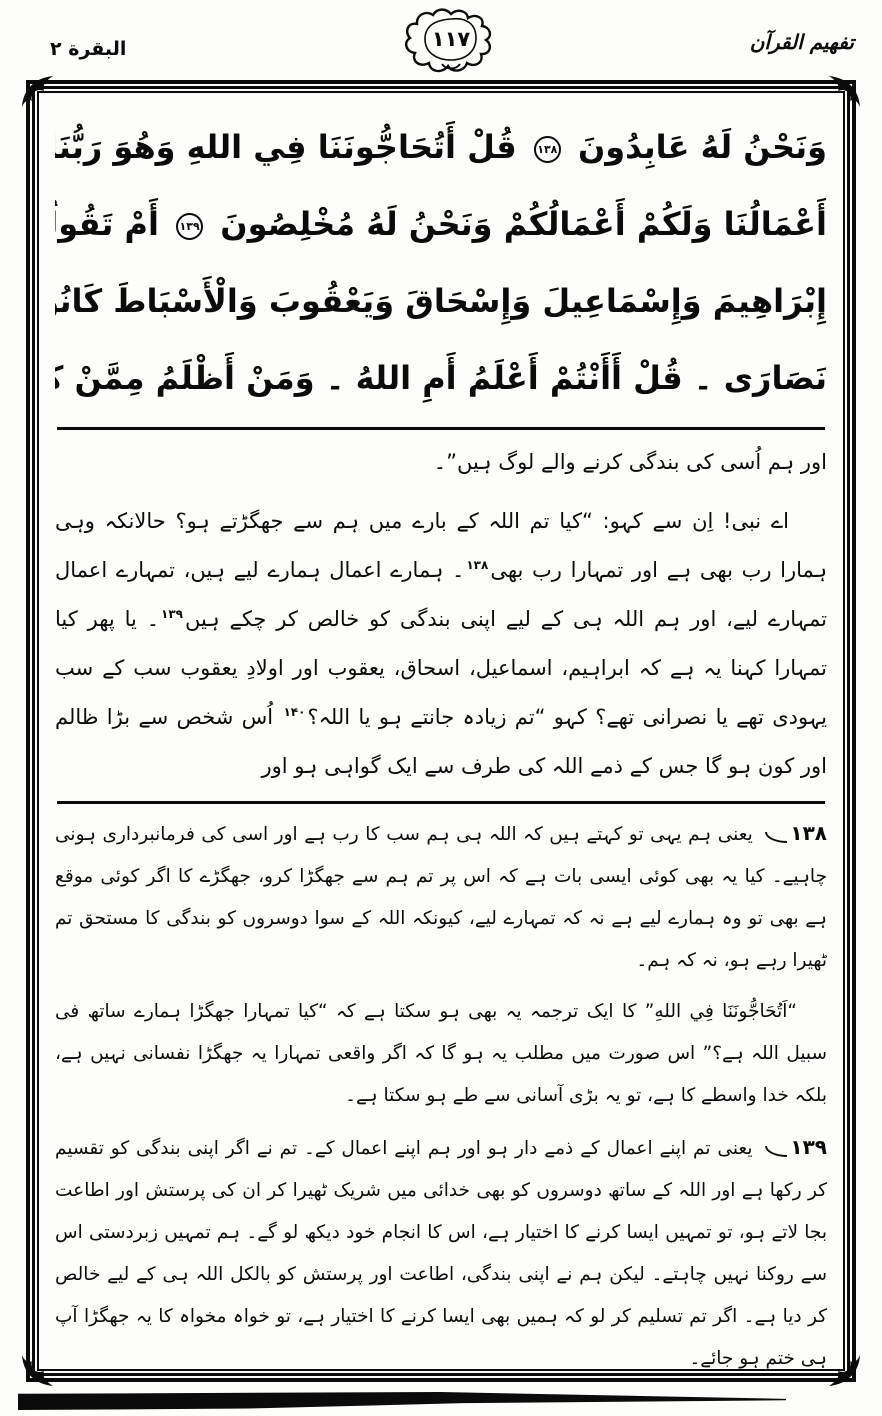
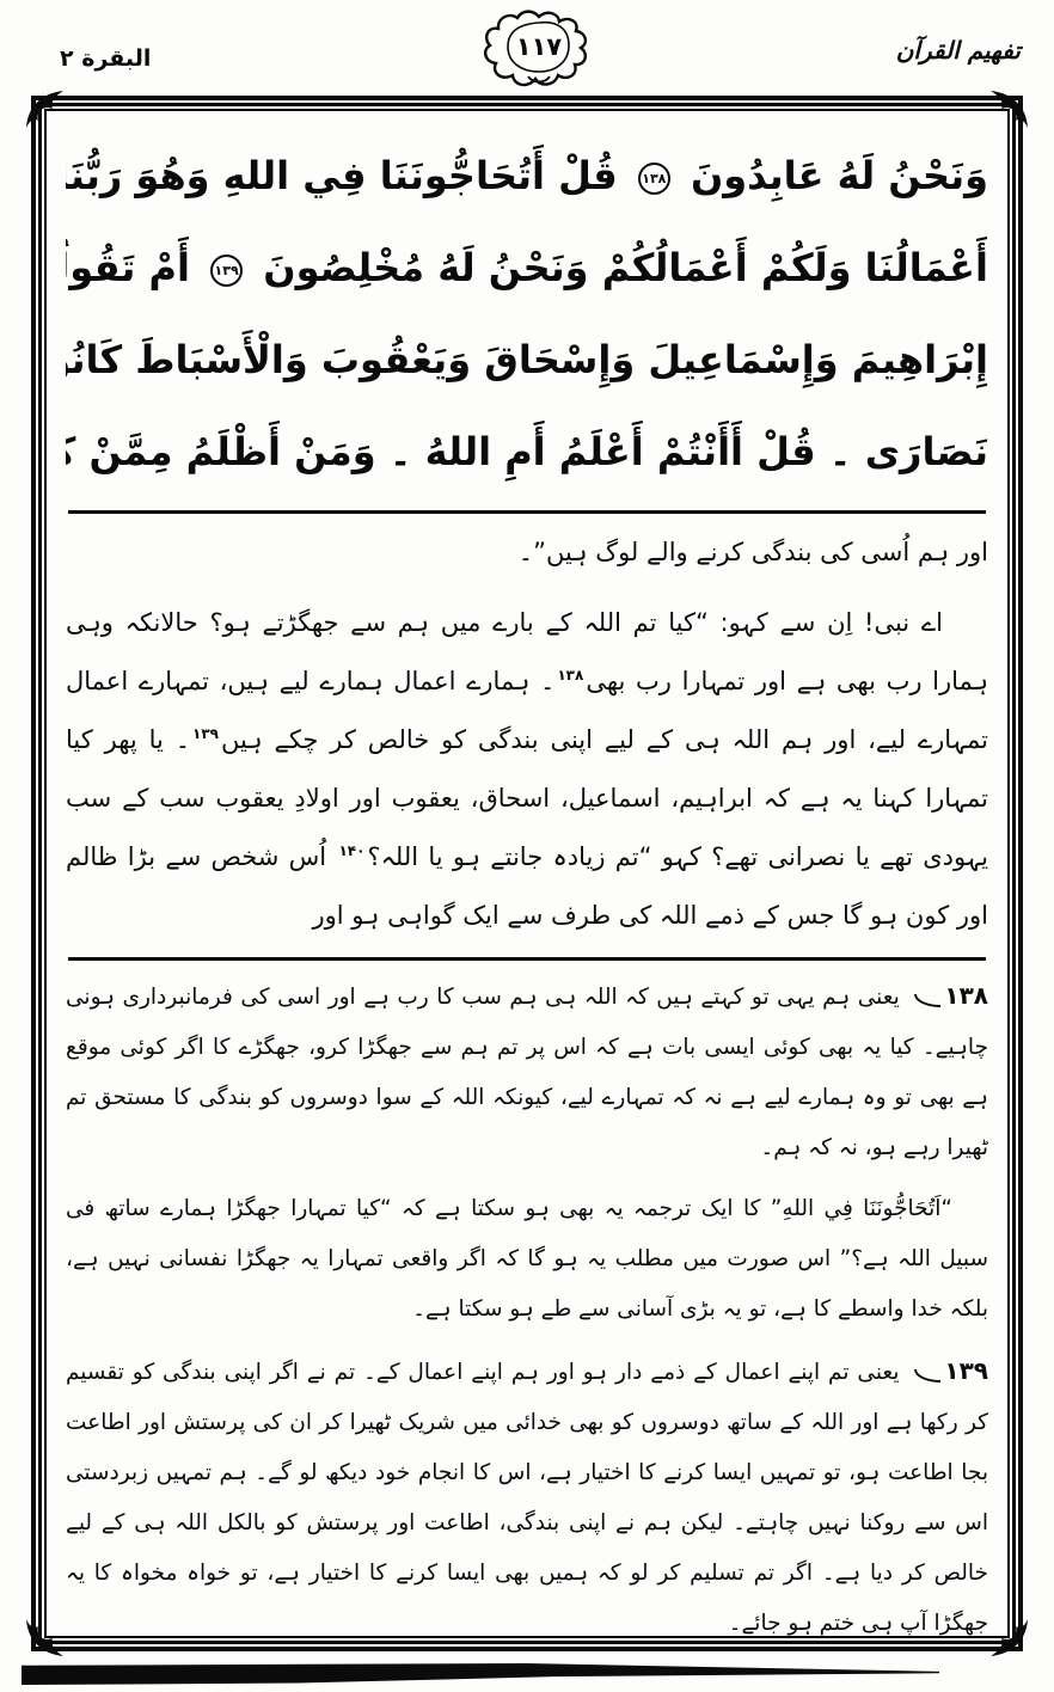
  البقرة ٢
  ١١٧
  تفهيم القرآن
  وَنَحْنُ لَهُ عَابِدُونَ ١٣٨ قُلْ أَتُحَاجُّونَنَا فِي اللهِ وَهُوَ رَبُّنَ
  أَعْمَالُنَا وَلَكُمْ أَعْمَالُكُمْ وَنَحْنُ لَهُ مُخْلِصُونَ ١٣٩ أَمْ تَقُو
  إِبْرَاهِيمَ وَإِسْمَاعِيلَ وَإِسْحَاقَ وَيَعْقُوبَ وَالْأَسْبَاطَ كَانُ
  نَصَارَى ۔ قُلْ أَأَنْتُمْ أَعْلَمُ أَمِ اللهُ ۔ وَمَنْ أَظْلَمُ مِمَّنْ كَ
  اور ہم اُسی کی بندگی کرنے والے لوگ ہیں”۔
  اے نبی! اِن سے کہو: “کیا تم اللہ کے بارے میں ہم سے جھگڑتے ہو؟ حالانکہ وہی ہمارا رب بھی ہے اور تمہارا رب بھی۱۳۸۔ ہمارے اعمال ہمارے لیے ہیں، تمہارے اعمال تمہارے لیے، اور ہم اللہ ہی کے لیے اپنی بندگی کو خالص کر چکے ہیں۱۳۹۔ یا پھر کیا تمہارا کہنا یہ ہے کہ ابراہیم، اسماعیل، اسحاق، یعقوب اور اولادِ یعقوب سب کے سب یہودی تھے یا نصرانی تھے؟ کہو “تم زیادہ جانتے ہو یا اللہ؟۱۴۰ اُس شخص سے بڑا ظالم اور کون ہو گا جس کے ذمے اللہ کی طرف سے ایک گواہی ہو اور
  ۱۳۸ یعنی ہم یہی تو کہتے ہیں کہ اللہ ہی ہم سب کا رب ہے اور اسی کی فرمانبرداری ہونی چاہیے۔ کیا یہ بھی کوئی ایسی بات ہے کہ اس پر تم ہم سے جھگڑا کرو، جھگڑے کا اگر کوئی موقع ہے بھی تو وہ ہمارے لیے ہے نہ کہ تمہارے لیے، کیونکہ اللہ کے سوا دوسروں کو بندگی کا مستحق تم ٹھیرا رہے ہو، نہ کہ ہم۔
  “اَتُحَاجُّونَنَا فِي اللهِ” کا ایک ترجمہ یہ بھی ہو سکتا ہے کہ “کیا تمہارا جھگڑا ہمارے ساتھ فی سبیل اللہ ہے؟” اس صورت میں مطلب یہ ہو گا کہ اگر واقعی تمہارا یہ جھگڑا نفسانی نہیں ہے، بلکہ خدا واسطے کا ہے، تو یہ بڑی آسانی سے طے ہو سکتا ہے۔
- ۱۳۹ یعنی تم اپنے اعمال کے ذمے دار ہو اور ہم اپنے اعمال کے۔ تم نے اگر اپنی بندگی کو تقسیم کر رکھا ہے اور اللہ کے ساتھ دوسروں کو بھی خدائی میں شریک ٹھیرا کر ان کی پرستش اور اطاعت بجا لاتے ہو، تو تمہیں ایسا کرنے کا اختیار ہے، اس کا انجام خود دیکھ لو گے۔ ہم تمہیں زبردستی اس سے روکنا نہیں چاہتے۔ لیکن ہم نے اپنی بندگی، اطاعت اور پرستش کو بالکل اللہ ہی کے لیے خالص کر دیا ہے۔ اگر تم تسلیم کر لو کہ ہمیں بھی ایسا کرنے کا اختیار ہے، تو خواہ مخواہ کا یہ جھگڑا آپ ہی ختم ہو جائے۔
+ ۱۳۹ یعنی تم اپنے اعمال کے ذمے دار ہو اور ہم اپنے اعمال کے۔ تم نے اگر اپنی بندگی کو تقسیم کر رکھا ہے اور اللہ کے ساتھ دوسروں کو بھی خدائی میں شریک ٹھیرا کر ان کی پرستش اور اطاعت بجا اطاعت ہو، تو تمہیں ایسا کرنے کا اختیار ہے، اس کا انجام خود دیکھ لو گے۔ ہم تمہیں زبردستی اس سے روکنا نہیں چاہتے۔ لیکن ہم نے اپنی بندگی، اطاعت اور پرستش کو بالکل اللہ ہی کے لیے خالص کر دیا ہے۔ اگر تم تسلیم کر لو کہ ہمیں بھی ایسا کرنے کا اختیار ہے، تو خواہ مخواہ کا یہ جھگڑا آپ ہی ختم ہو جائے۔
